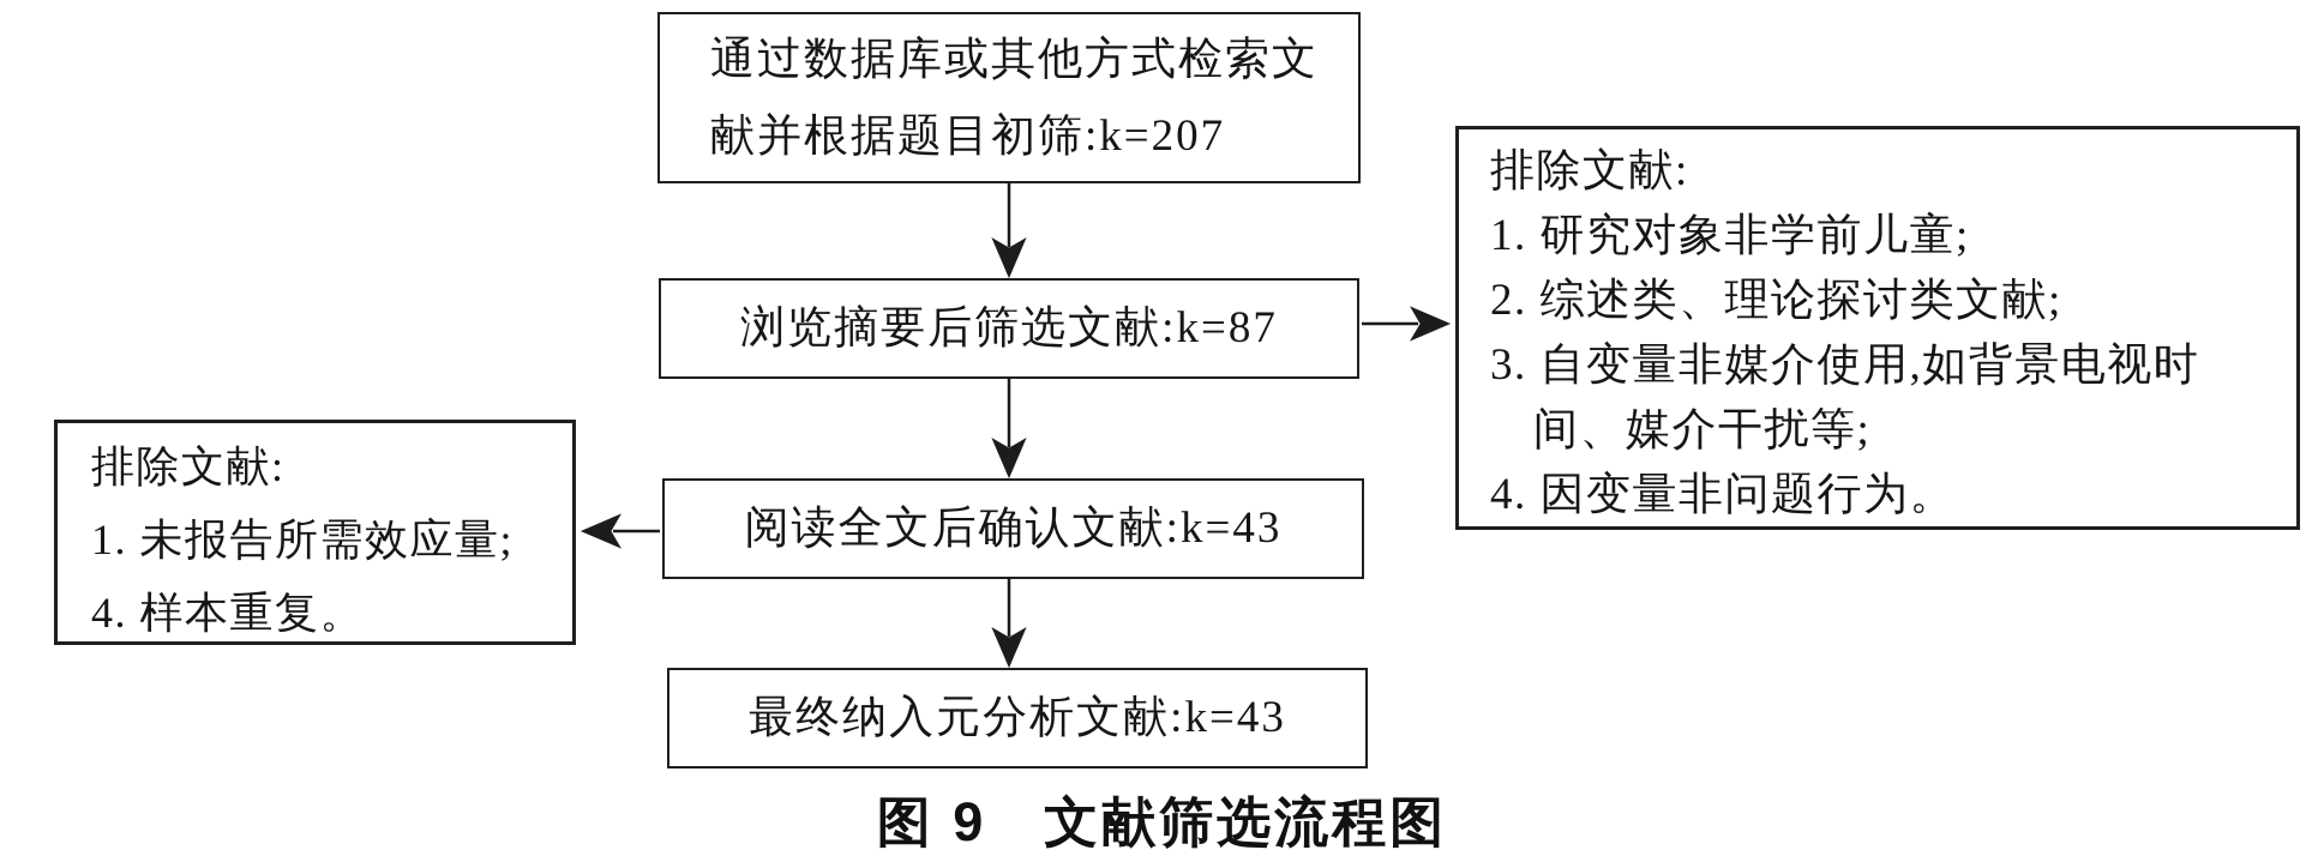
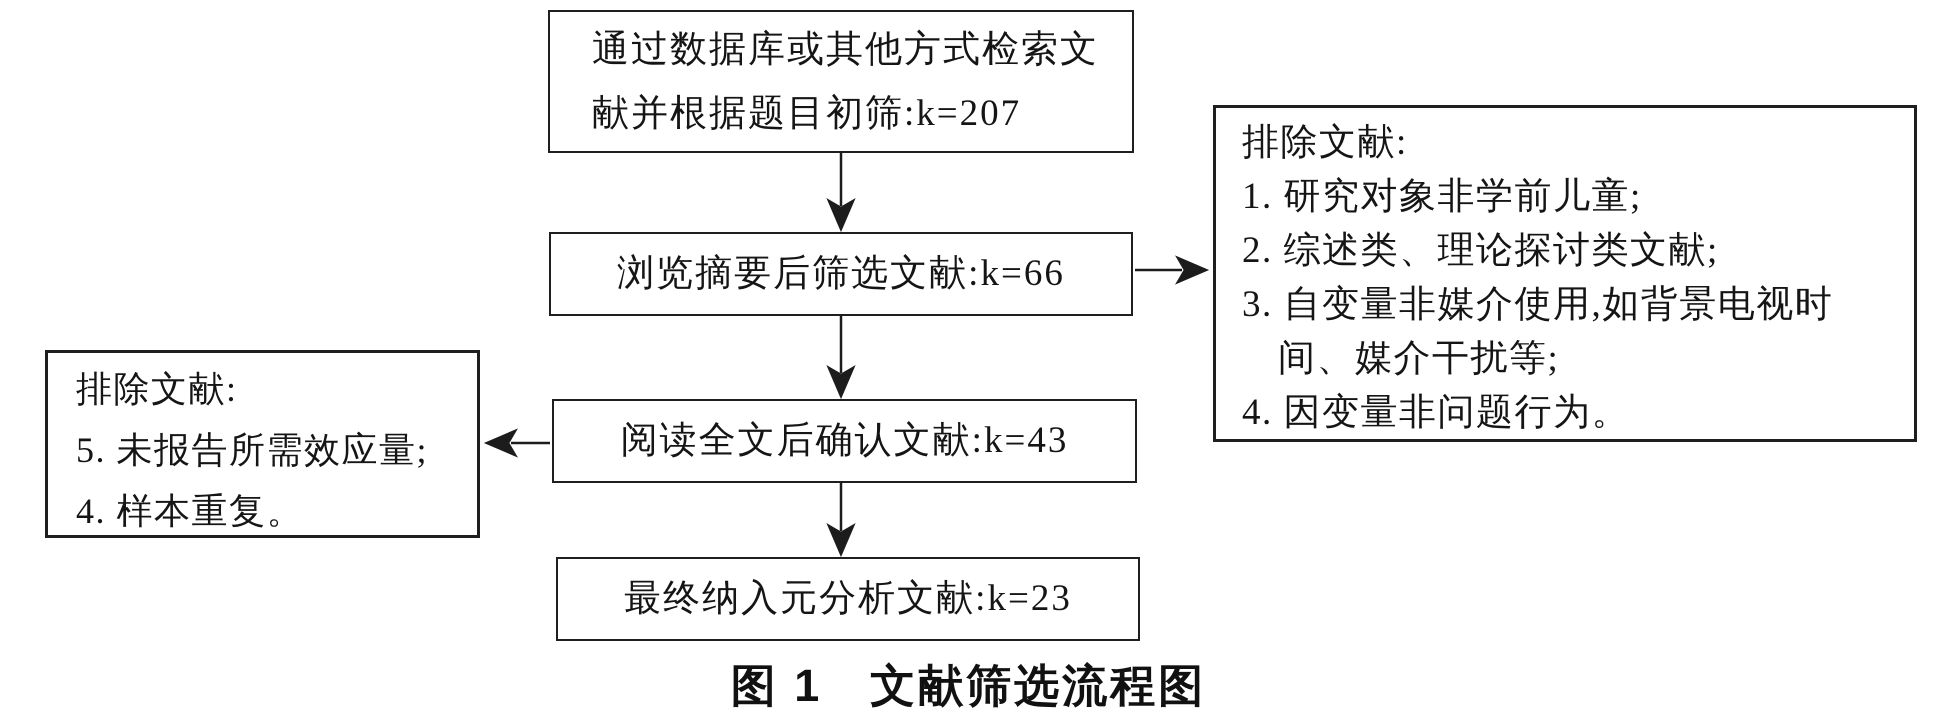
  通过数据库或其他方式检索文
  献并根据题目初筛:k=207
- 浏览摘要后筛选文献:k=87
+ 浏览摘要后筛选文献:k=66
  阅读全文后确认文献:k=43
- 最终纳入元分析文献:k=43
+ 最终纳入元分析文献:k=23
  排除文献:
  1. 研究对象非学前儿童;
  2. 综述类、理论探讨类文献;
  3. 自变量非媒介使用,如背景电视时
  间、媒介干扰等;
  4. 因变量非问题行为。
  排除文献:
- 1. 未报告所需效应量;
+ 5. 未报告所需效应量;
  4. 样本重复。
- 图 9 文献筛选流程图
+ 图 1 文献筛选流程图
